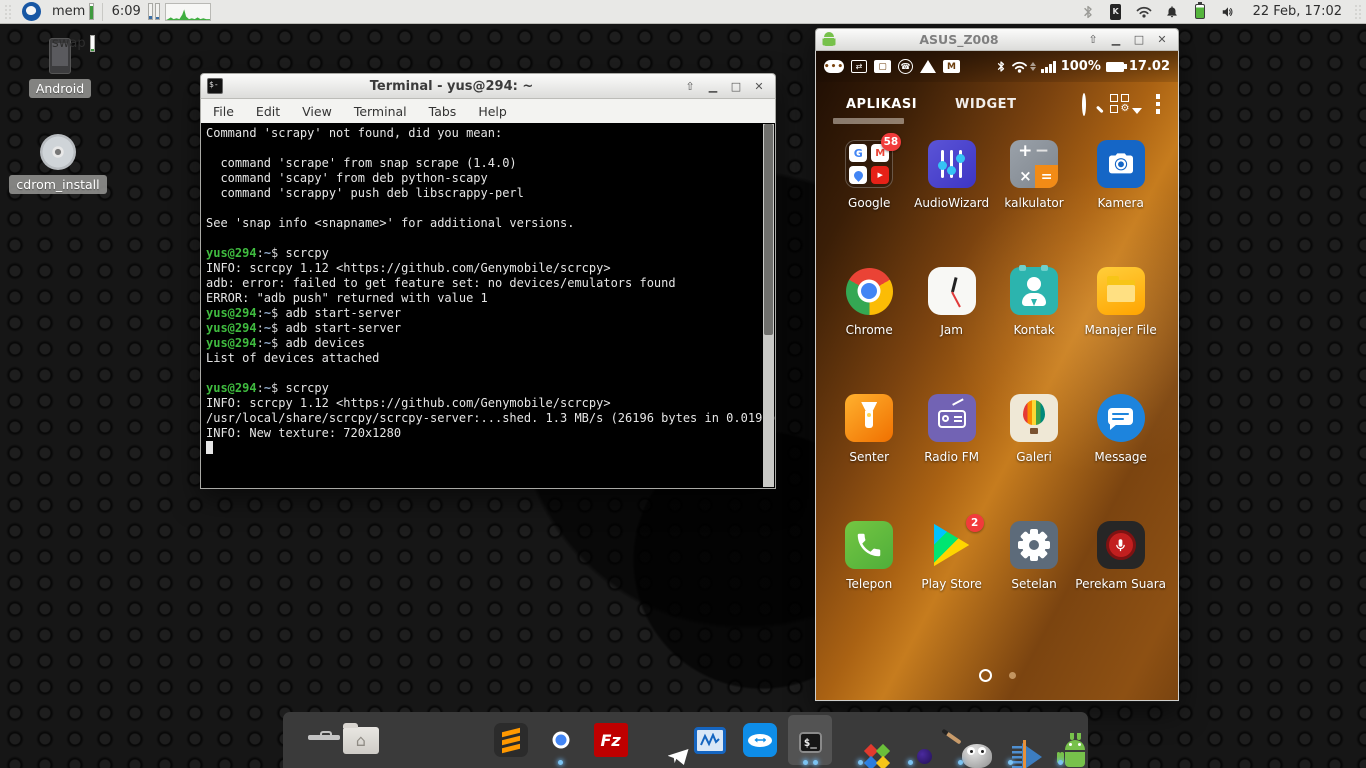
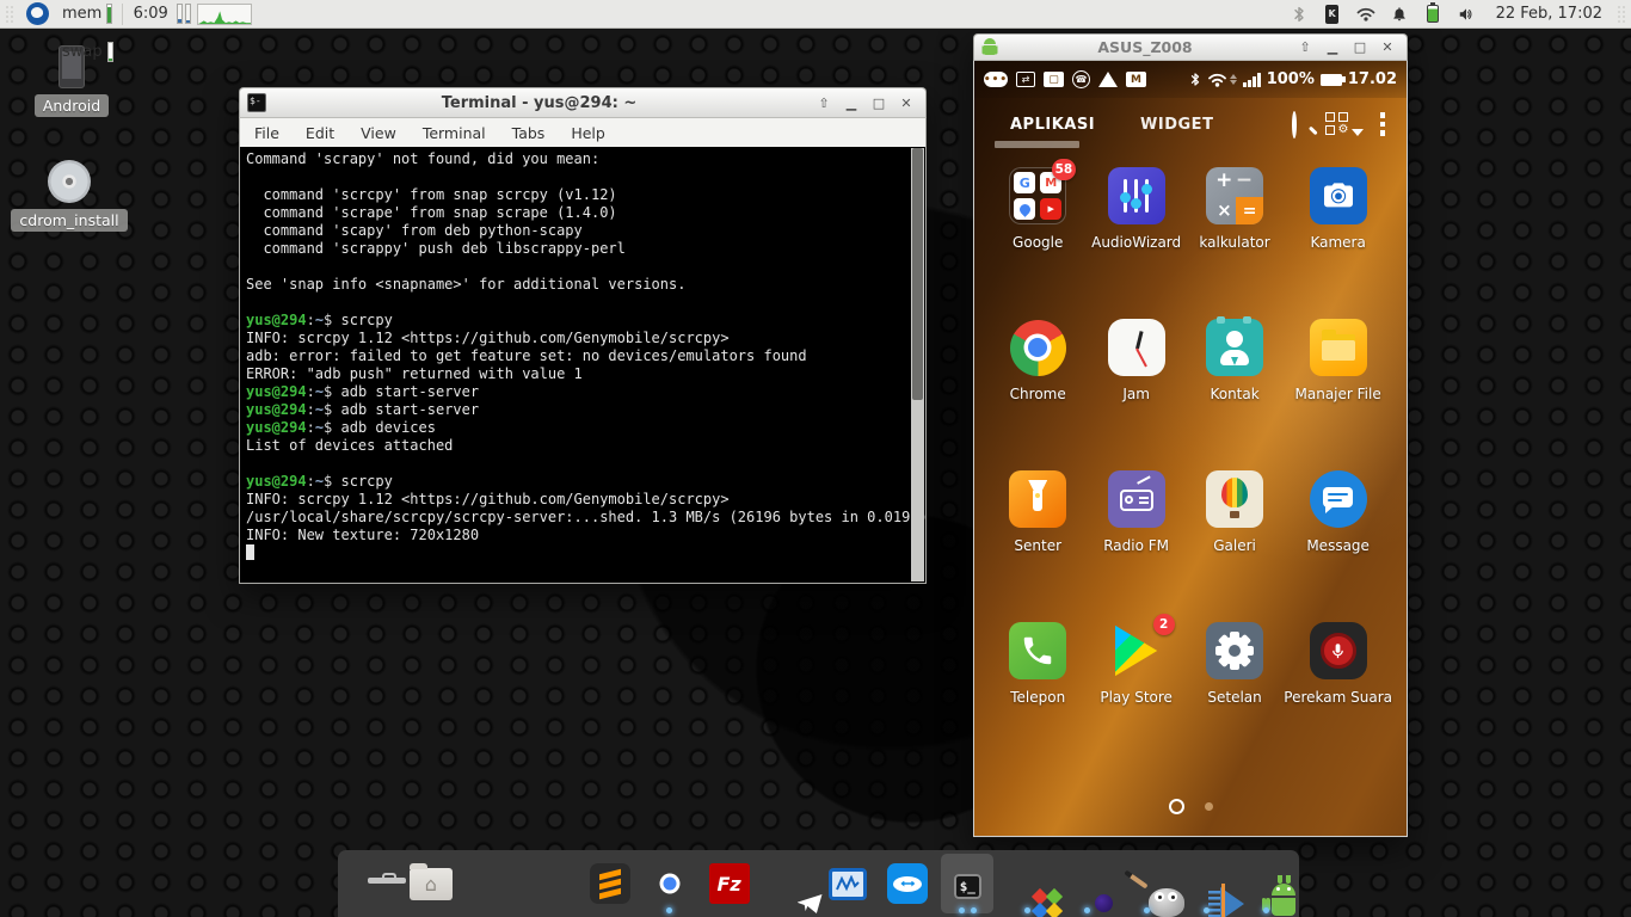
  mem
  swap
  6:09
  K
  22 Feb, 17:02
  Android
  cdrom_install
  $-
  Terminal - yus@294: ~
  ⇧
  ▁
  □
  ✕
  File
  Edit
  View
  Terminal
  Tabs
  Help
  Command 'scrapy' not found, did you mean:
+ command 'scrcpy' from snap scrcpy (v1.12)
  command 'scrape' from snap scrape (1.4.0)
  command 'scapy' from deb python-scapy
  command 'scrappy' push deb libscrappy-perl
  See 'snap info <snapname>' for additional versions.
  yus@294:~$ scrcpy
  INFO: scrcpy 1.12 <https://github.com/Genymobile/scrcpy>
  adb: error: failed to get feature set: no devices/emulators found
  ERROR: "adb push" returned with value 1
  yus@294:~$ adb start-server
  yus@294:~$ adb start-server
  yus@294:~$ adb devices
  List of devices attached
  yus@294:~$ scrcpy
  INFO: scrcpy 1.12 <https://github.com/Genymobile/scrcpy>
  /usr/local/share/scrcpy/scrcpy-server:...shed. 1.3 MB/s (26196 bytes in 0.019
  INFO: New texture: 720x1280
  ASUS_Z008
  ⇧
  ▁
  □
  ✕
  •••
  ⇄
  ▢
  ☎
  M
  100%
  17.02
  APLIKASI
  WIDGET
  ⚙
  G
  M
  ▶
  58
  Google
  AudioWizard
  +
  −
  ×
  =
  kalkulator
  Kamera
  Chrome
  Jam
  Kontak
  Manajer File
  Senter
  Radio FM
  Galeri
  Message
  Telepon
  2
  Play Store
  Setelan
  Perekam Suara
  ⌂
  Fz
  $_
